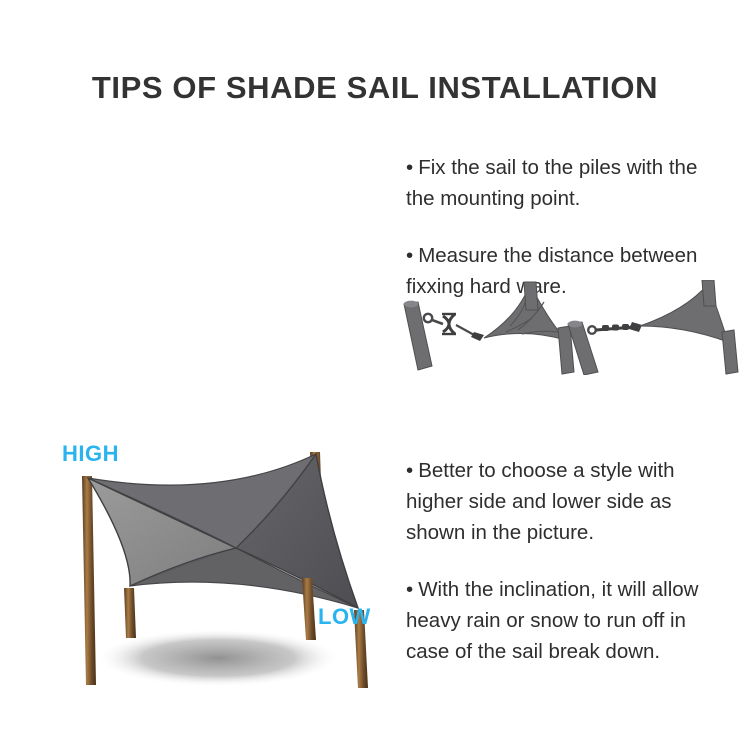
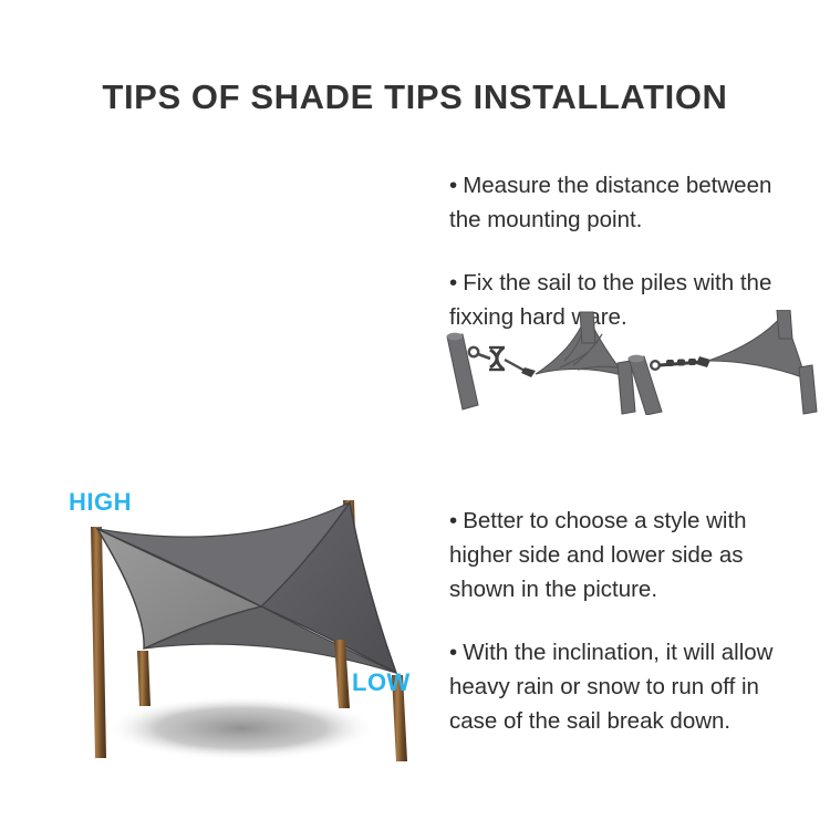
- TIPS OF SHADE SAIL INSTALLATION
+ TIPS OF SHADE TIPS INSTALLATION
- • Fix the sail to the piles with the
+ • Measure the distance between
  the mounting point.
- • Measure the distance between
+ • Fix the sail to the piles with the
  fixxing hardare.
  HIGH
  LOW
  • Better to choose a style with
  higher side and lower side as
  shown in the picture.
  • With the inclination, it will allow
  heavy rain or snow to run off in
  case of the sail break down.
